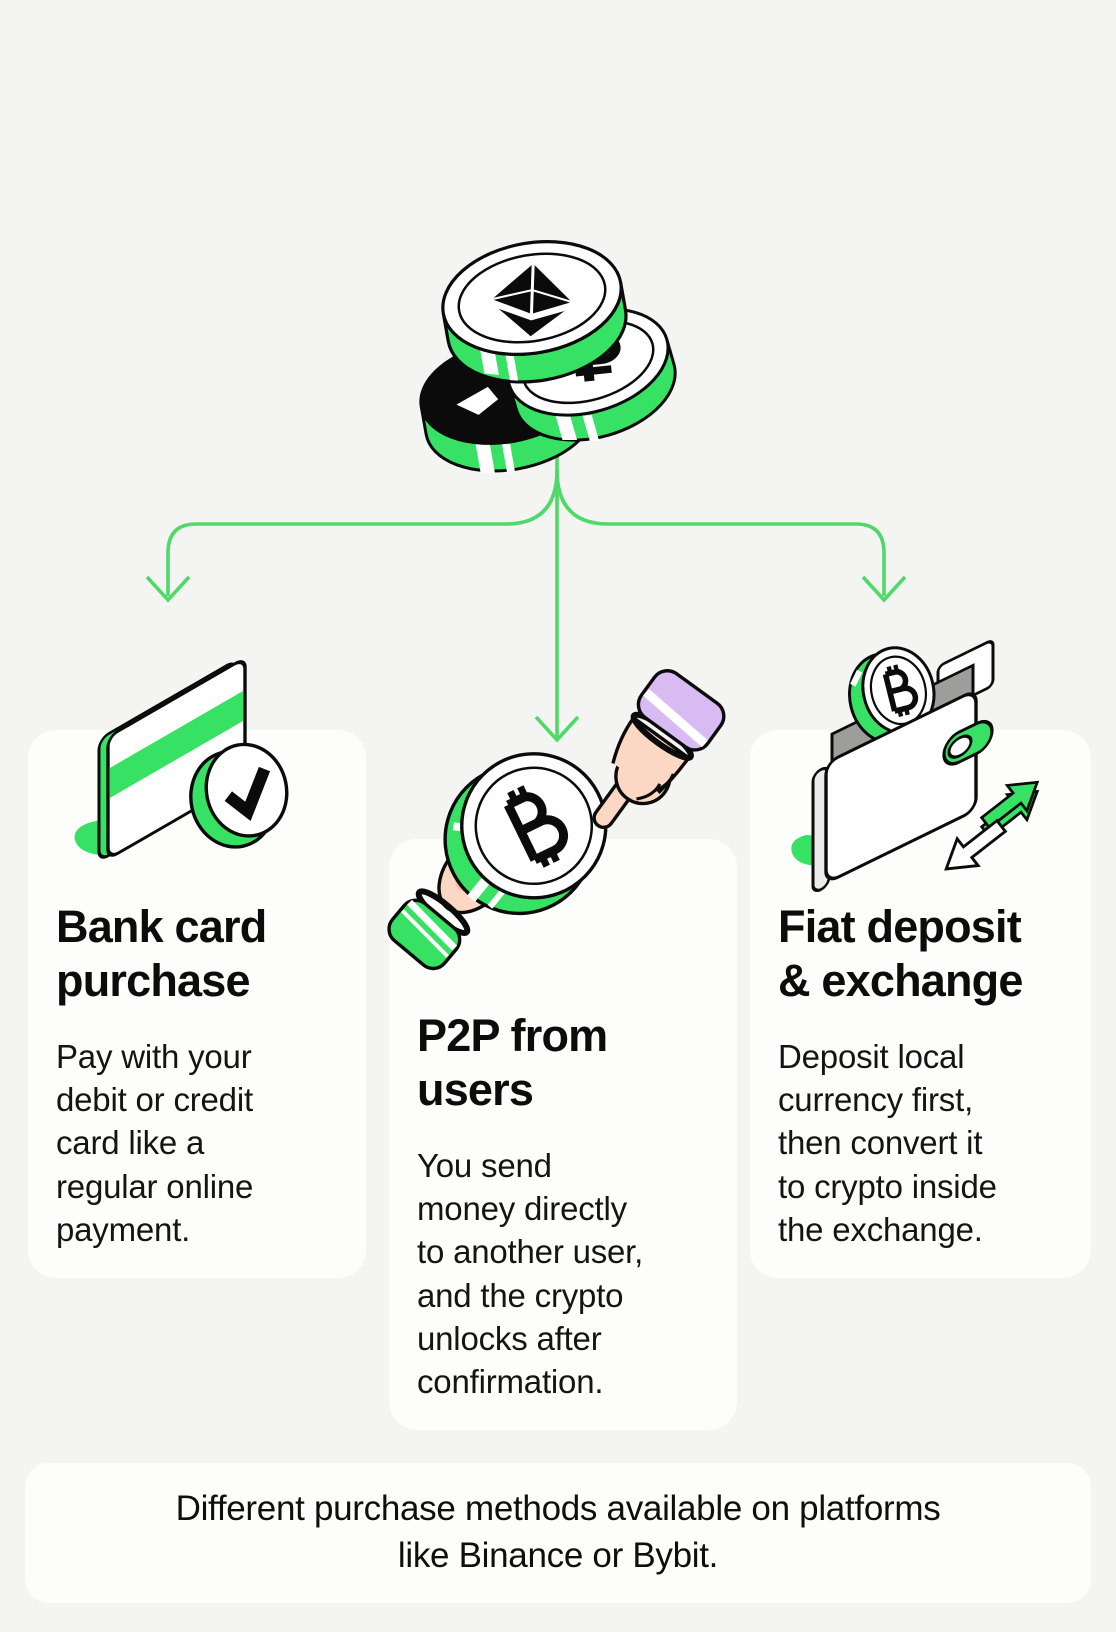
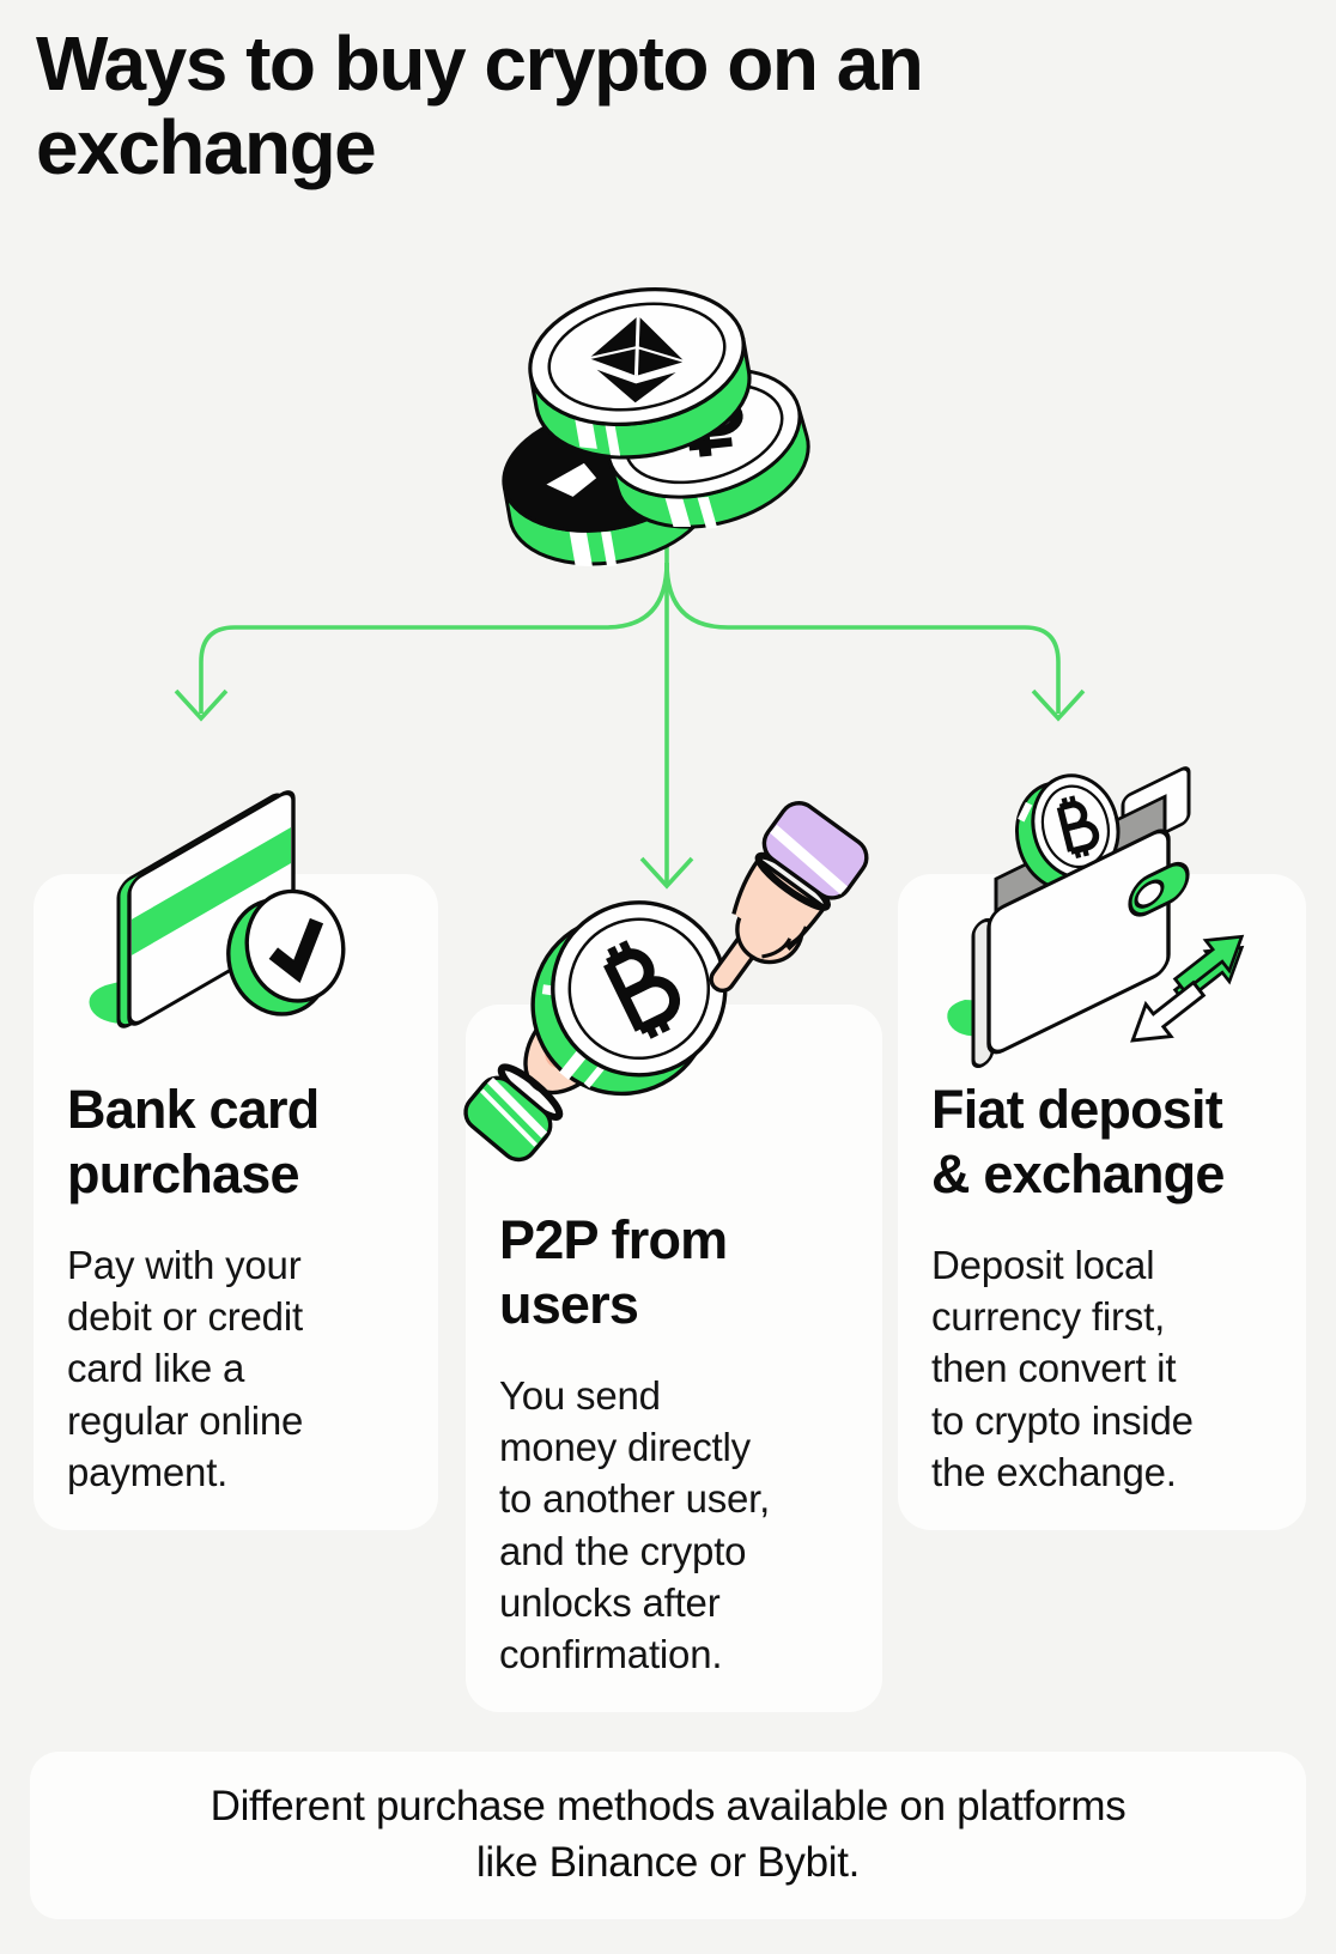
+ Ways to buy crypto on an
+ exchange
  Bank card
  purchase
  Pay with your
  debit or credit
  card like a
  regular online
  payment.
  P2P from
  users
  You send
  money directly
  to another user,
  and the crypto
  unlocks after
  confirmation.
  Fiat deposit
  & exchange
  Deposit local
  currency first,
  then convert it
  to crypto inside
  the exchange.
  Different purchase methods available on platforms
  like Binance or Bybit.
